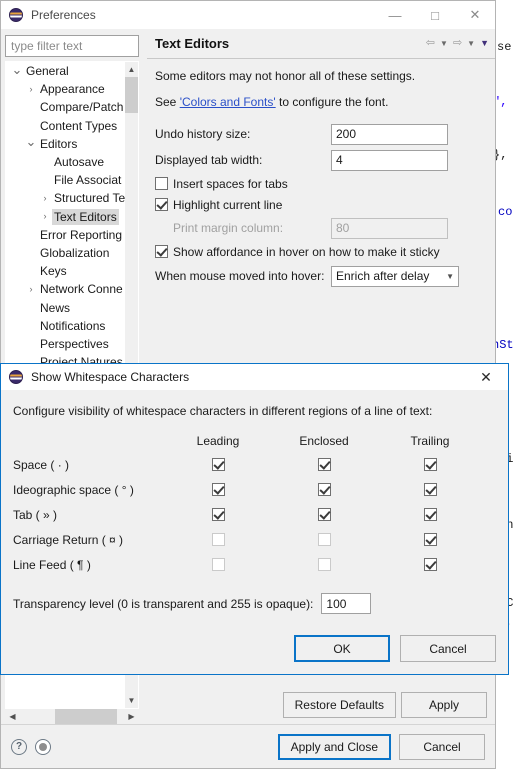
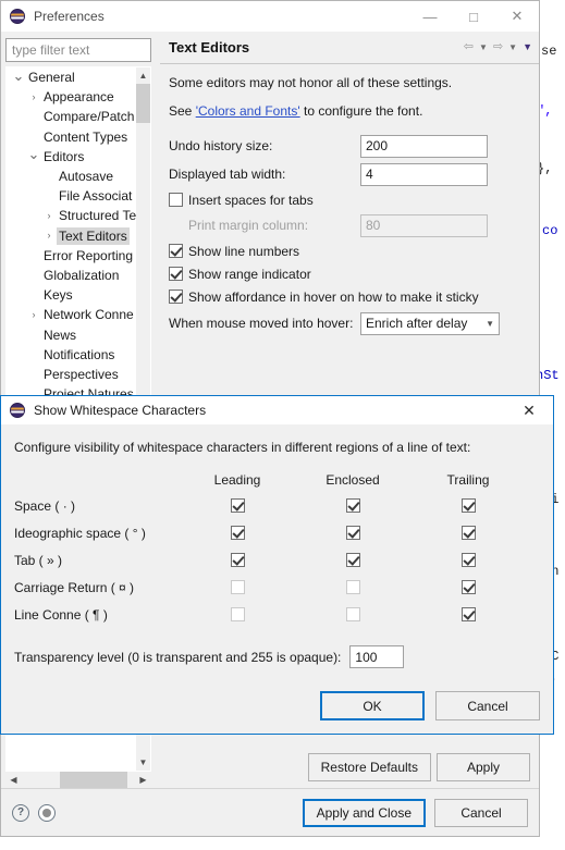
  se
  ",
  },
  co
  Preferences
  —
  □
  ✕
  type filter text
  ⌄
  General
  ›
  Appearance
  Compare/Patch
  Content Types
  ⌄
  Editors
  Autosave
  File Associat
  ›
  Structured Te
  ›
  Text Editors
  Error Reporting
  Globalization
  Keys
  ›
  Network Conne
  News
  Notifications
  Perspectives
  ▲
  ▼
  ◀
  ▶
  Text Editors
  ⇦
  ▼
  ⇨
  ▼
  ▼
  Some editors may not honor all of these settings.
  See 'Colors and Fonts' to configure the font.
  Undo history size:
  200
  Displayed tab width:
  4
  Insert spaces for tabs
- Highlight current line
  Print margin column:
  80
+ Show line numbers
+ Show range indicator
  Show affordance in hover on how to make it sticky
  When mouse moved into hover:
  Enrich after delay
  ▼
  Restore Defaults
  Apply
  ?
  Apply and Close
  Cancel
  Show Whitespace Characters
  ✕
  Configure visibility of whitespace characters in different regions of a line of text:
  Leading
  Enclosed
  Trailing
  Space ( · )
  Ideographic space ( ° )
  Tab ( » )
  Carriage Return ( ¤ )
- Line Feed ( ¶ )
+ Line Conne ( ¶ )
  Transparency level (0 is transparent and 255 is opaque):
  100
  OK
  Cancel
